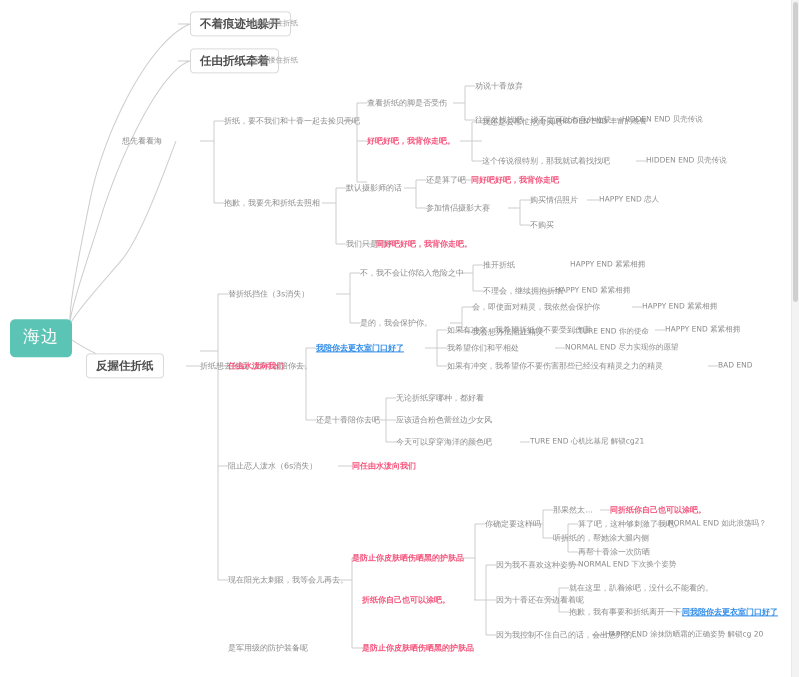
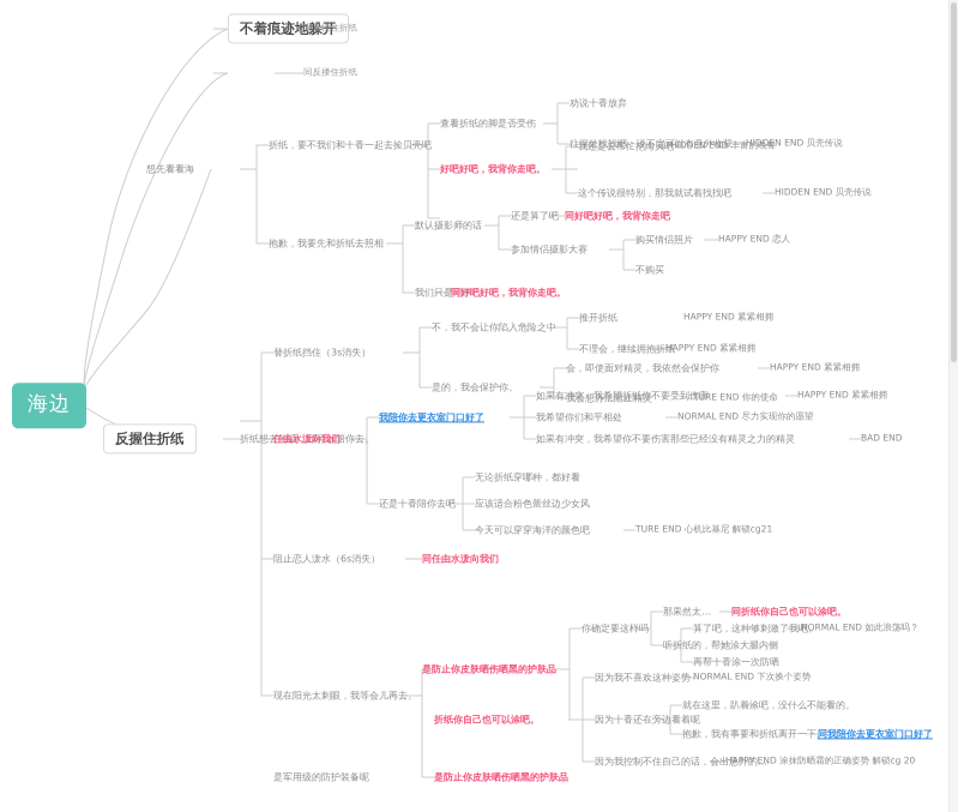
  海边
  不着痕迹地躲开
  同反搂住折纸
- 任由折纸牵着
  同反搂住折纸
  想先看看海
  反握住折纸
  折纸想去的话，我可以陪你去。
  折纸，要不我们和十香一起去捡贝壳吧
  查看折纸的脚是否受伤
  劝说十香放弃
  往深处找找吧，说不定可以有意外收获
  HIDDEN END 贝壳传说
  好吧好吧，我背你走吧。
  我还是去帮忙挖海贝吧
  HIDDEN END 丰富的晚餐
  这个传说很特别，那我就试着找找吧
  HIDDEN END 贝壳传说
  抱歉，我要先和折纸去照相
  默认摄影师的话
  还是算了吧
  同好吧好吧，我背你走吧
  参加情侣摄影大赛
  购买情侣照片
  HAPPY END 恋人
  不购买
  我们只是同学
  同好吧好吧，我背你走吧。
  替折纸挡住（3s消失）
  不，我不会让你陷入危险之中
  推开折纸
  HAPPY END 紧紧相拥
  不理会，继续拥抱折纸
  HAPPY END 紧紧相拥
  是的，我会保护你。
  会，即使面对精灵，我依然会保护你
  HAPPY END 紧紧相拥
  我会想办法阻止精灵
  TURE END 你的使命
  任由水泼向我们
  我陪你去更衣室门口好了
  如果有冲突，我希望折纸你不要受到伤害
  HAPPY END 紧紧相拥
  我希望你们和平相处
  NORMAL END 尽力实现你的愿望
  如果有冲突，我希望你不要伤害那些已经没有精灵之力的精灵
  BAD END
  还是十香陪你去吧
  无论折纸穿哪种，都好看
  应该适合粉色蕾丝边少女风
  今天可以穿穿海洋的颜色吧
  TURE END 心机比基尼 解锁cg21
  阻止恋人泼水（6s消失）
  同任由水泼向我们
  现在阳光太刺眼，我等会儿再去。
  是防止你皮肤晒伤晒黑的护肤品
  你确定要这样吗
  那果然太…
  同折纸你自己也可以涂吧。
  听折纸的，帮她涂大腿内侧
  算了吧，这种够刺激了我吧。
  NORMAL END 如此浪荡吗？
  再帮十香涂一次防晒
  折纸你自己也可以涂吧。
  因为我不喜欢这种姿势
  NORMAL END 下次换个姿势
  因为十香还在旁边看着呢
  就在这里，趴着涂吧，没什么不能看的。
  抱歉，我有事要和折纸离开一下。
  同我陪你去更衣室门口好了
  因为我控制不住自己的话，会出意外的…
  HAPPY END 涂抹防晒霜的正确姿势 解锁cg 20
  是军用级的防护装备呢
  是防止你皮肤晒伤晒黑的护肤品
